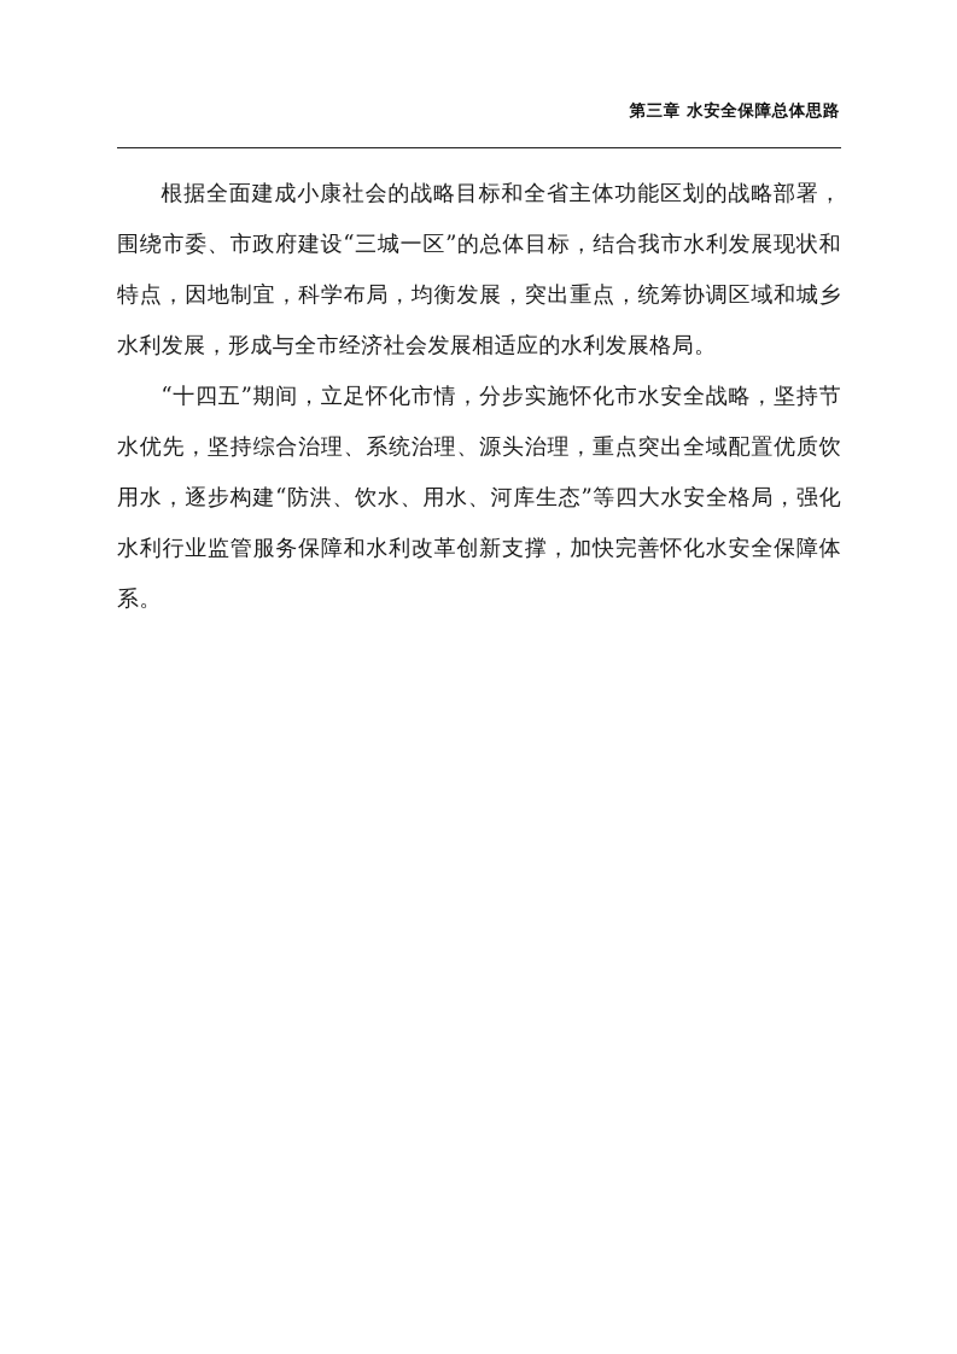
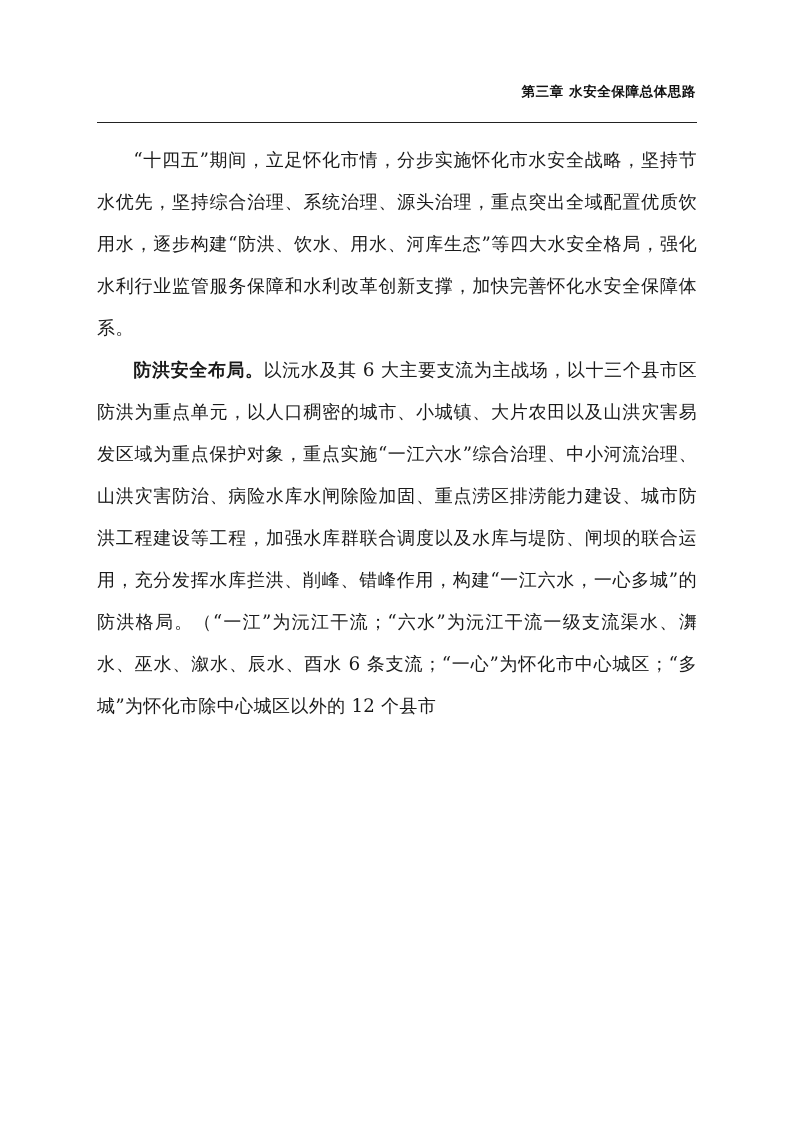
  第三章 水安全保障总体思路
- 根据全面建成小康社会的战略目标和全省主体功能区划的战略部署，围绕市委、市政府建设“三城一区”的总体目标，结合我市水利发展现状和特点，因地制宜，科学布局，均衡发展，突出重点，统筹协调区域和城乡水利发展，形成与全市经济社会发展相适应的水利发展格局。
  “十四五”期间，立足怀化市情，分步实施怀化市水安全战略，坚持节水优先，坚持综合治理、系统治理、源头治理，重点突出全域配置优质饮用水，逐步构建“防洪、饮水、用水、河库生态”等四大水安全格局，强化水利行业监管服务保障和水利改革创新支撑，加快完善怀化水安全保障体系。
+ 防洪安全布局。以沅水及其 6 大主要支流为主战场，以十三个县市区防洪为重点单元，以人口稠密的城市、小城镇、大片农田以及山洪灾害易发区域为重点保护对象，重点实施“一江六水”综合治理、中小河流治理、山洪灾害防治、病险水库水闸除险加固、重点涝区排涝能力建设、城市防洪工程建设等工程，加强水库群联合调度以及水库与堤防、闸坝的联合运用，充分发挥水库拦洪、削峰、错峰作用，构建“一江六水，一心多城”的防洪格局。（“一江”为沅江干流；“六水”为沅江干流一级支流渠水、㵲水、巫水、溆水、辰水、酉水 6 条支流；“一心”为怀化市中心城区；“多城”为怀化市除中心城区以外的 12 个县市
